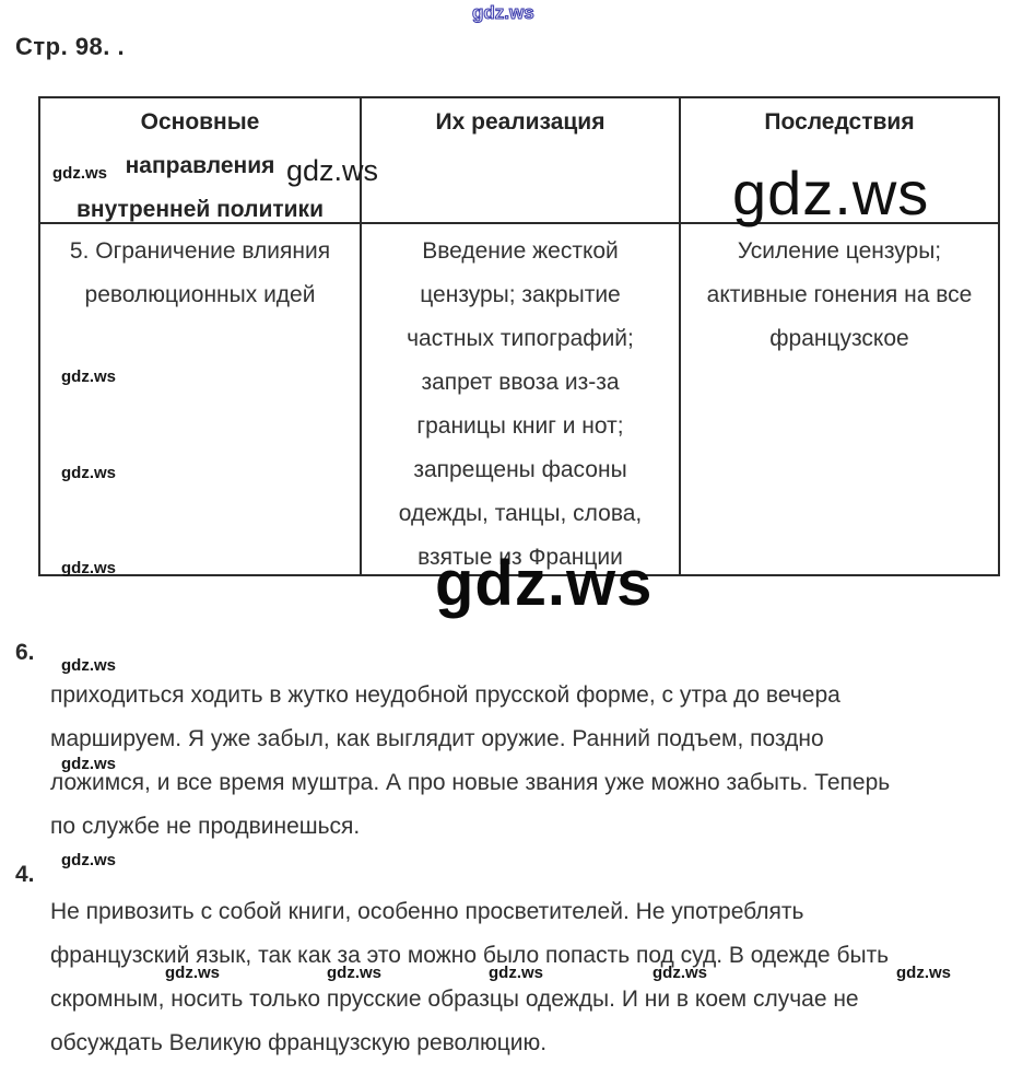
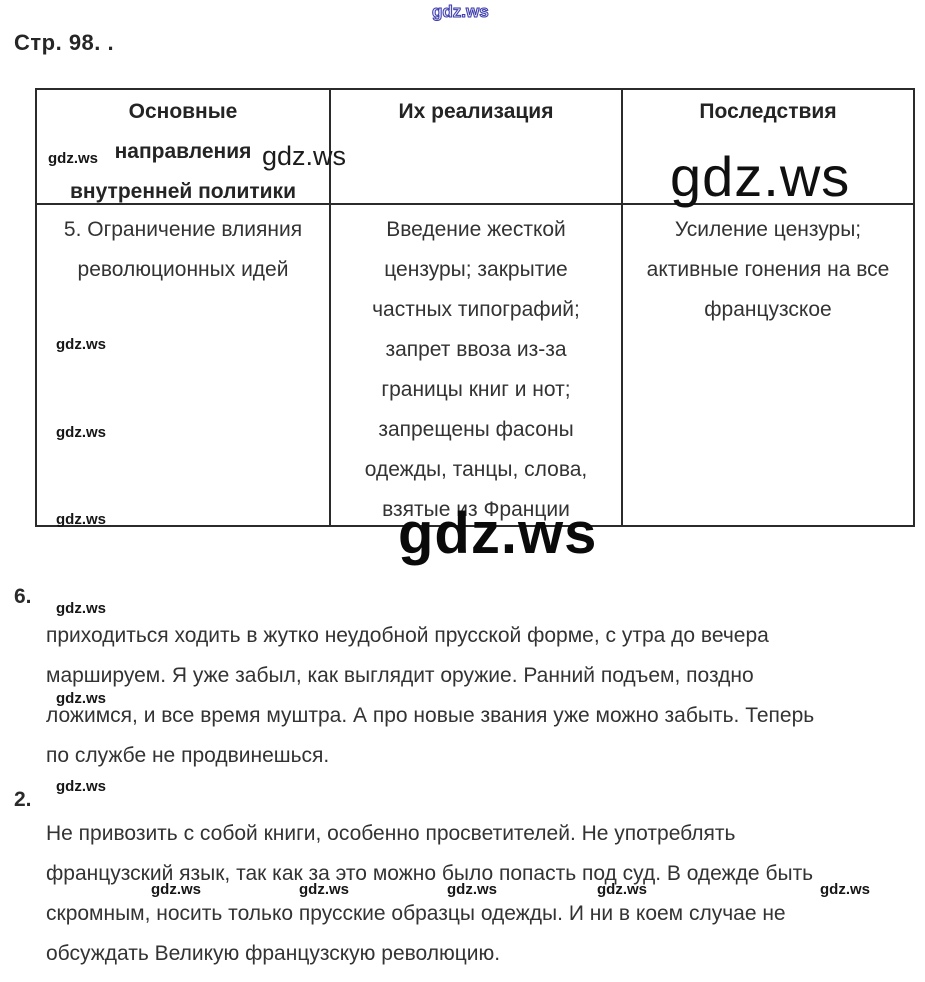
  gdz.ws
  Стр. 98. .
  Основные
  направления
  внутренней политики
  Их реализация
  Последствия
  5. Ограничение влияния
  революционных идей
  Введение жесткой
  цензуры; закрытие
  частных типографий;
  запрет ввоза из-за
  границы книг и нот;
  запрещены фасоны
  одежды, танцы, слова,
  взятые из Франции
  Усиление цензуры;
  активные гонения на все
  французское
  gdz.ws
  gdz.ws
  gdz.ws
  gdz.ws
  gdz.ws
  gdz.ws
  gdz.ws
  6.
  gdz.ws
  приходиться ходить в жутко неудобной прусской форме, с утра до вечера
  маршируем. Я уже забыл, как выглядит оружие. Ранний подъем, поздно
  ложимся, и все время муштра. А про новые звания уже можно забыть. Теперь
  по службе не продвинешься.
  gdz.ws
  gdz.ws
- 4.
+ 2.
  Не привозить с собой книги, особенно просветителей. Не употреблять
  французский язык, так как за это можно было попасть под суд. В одежде быть
  скромным, носить только прусские образцы одежды. И ни в коем случае не
  обсуждать Великую французскую революцию.
  gdz.ws
  gdz.ws
  gdz.ws
  gdz.ws
  gdz.ws
